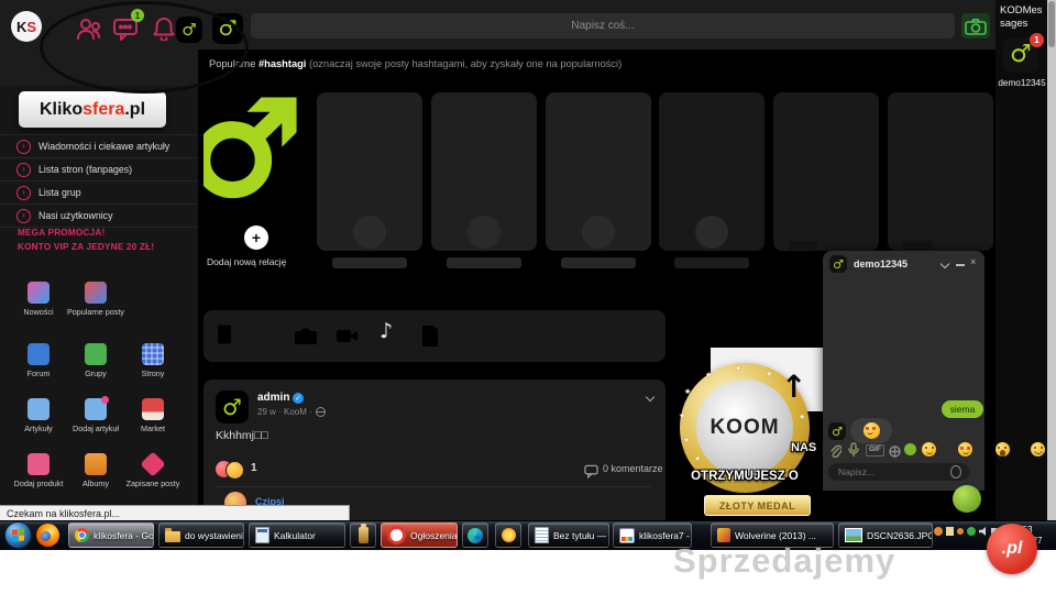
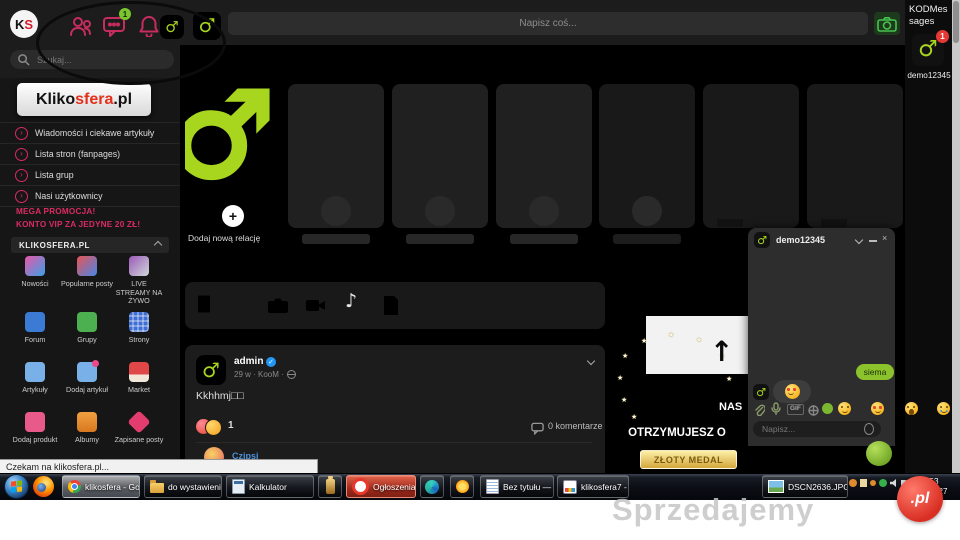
  K
  S
  1
  ♂
  ♂
  Napisz coś...
+ Szukaj...
  KODMes
  sages
  ♂
  1
  demo12345
  Kliko
  sfera
  .pl
  ›
  Wiadomości i ciekawe artykuły
  ›
  Lista stron (fanpages)
  ›
  Lista grup
  ›
  Nasi użytkownicy
  MEGA PROMOCJA!
  KONTO VIP ZA JEDYNE 20 ZŁ!
+ KLIKOSFERA.PL
  Nowości
  Popularne posty
+ LIVE STREAMY NA ŻYWO
  Forum
  Grupy
  Strony
  Artykuły
  Dodaj artykuł
  Market
  Dodaj produkt
  Albumy
  Zapisane posty
- Popularne #hashtagi (oznaczaj swoje posty hashtagami, aby zyskały one na popularności)
  ♂
  +
  Dodaj nową relację
  ♪
  ♂
  admin
  29 w · KooM ·
  Kkhhmj□□
  1
  0 komentarze
  Czipsi
- KOOM
  ★
  ★
  ★
  ★
  ★
  ★
  ★
  ★
  ★
  ↑
  NAS
  OTRZYMUJESZ O
  ZŁOTY MEDAL
  ♂
  demo12345
  ×
  siema
  ♂
  Napisz...
  Czekam na klikosfera.pl...
  do wystawieni
  Kalkulator
  klikosfera7 -
- Wolverine (2013) ...
  DSCN2636.JPG
  Sprzedajemy
  .pl
